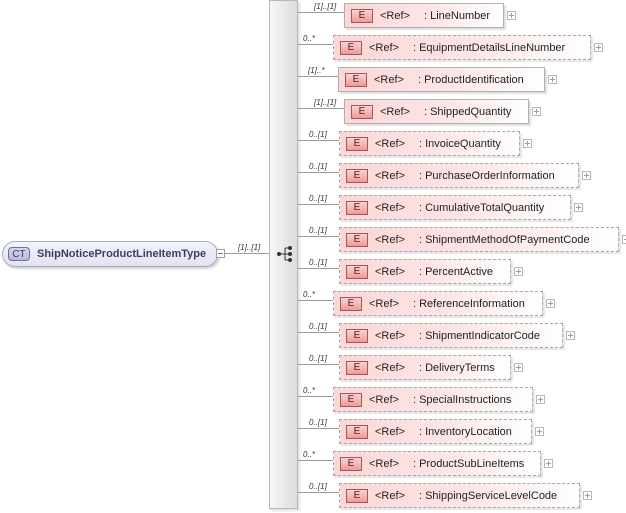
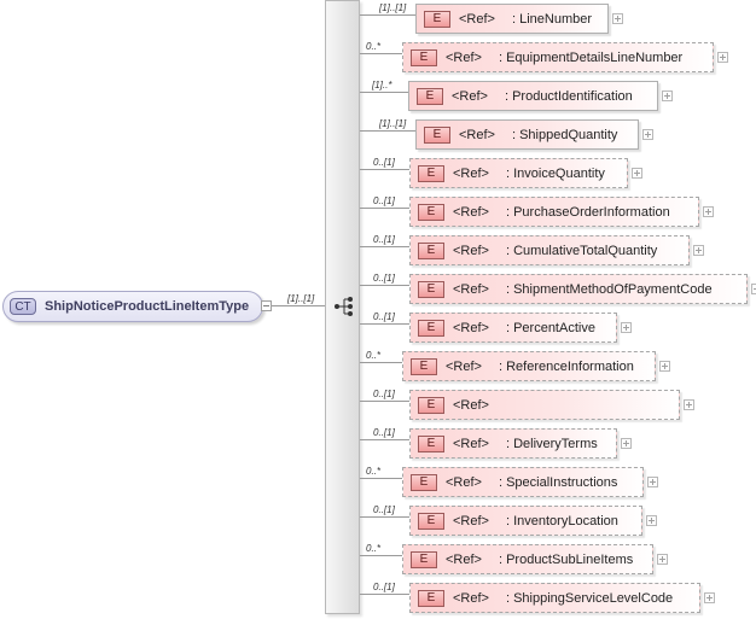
  CT
  ShipNoticeProductLineItemType
  [1]..[1]
  [1]..[1]
  E
  <Ref>
  : LineNumber
  0..*
  E
  <Ref>
  : EquipmentDetailsLineNumber
  [1]..*
  E
  <Ref>
  : ProductIdentification
  [1]..[1]
  E
  <Ref>
  : ShippedQuantity
  0..[1]
  E
  <Ref>
  : InvoiceQuantity
  0..[1]
  E
  <Ref>
  : PurchaseOrderInformation
  0..[1]
  E
  <Ref>
  : CumulativeTotalQuantity
  0..[1]
  E
  <Ref>
  : ShipmentMethodOfPaymentCode
  0..[1]
  E
  <Ref>
  : PercentActive
  0..*
  E
  <Ref>
  : ReferenceInformation
  0..[1]
  E
  <Ref>
- : ShipmentIndicatorCode
  0..[1]
  E
  <Ref>
  : DeliveryTerms
  0..*
  E
  <Ref>
  : SpecialInstructions
  0..[1]
  E
  <Ref>
  : InventoryLocation
  0..*
  E
  <Ref>
  : ProductSubLineItems
  0..[1]
  E
  <Ref>
  : ShippingServiceLevelCode
